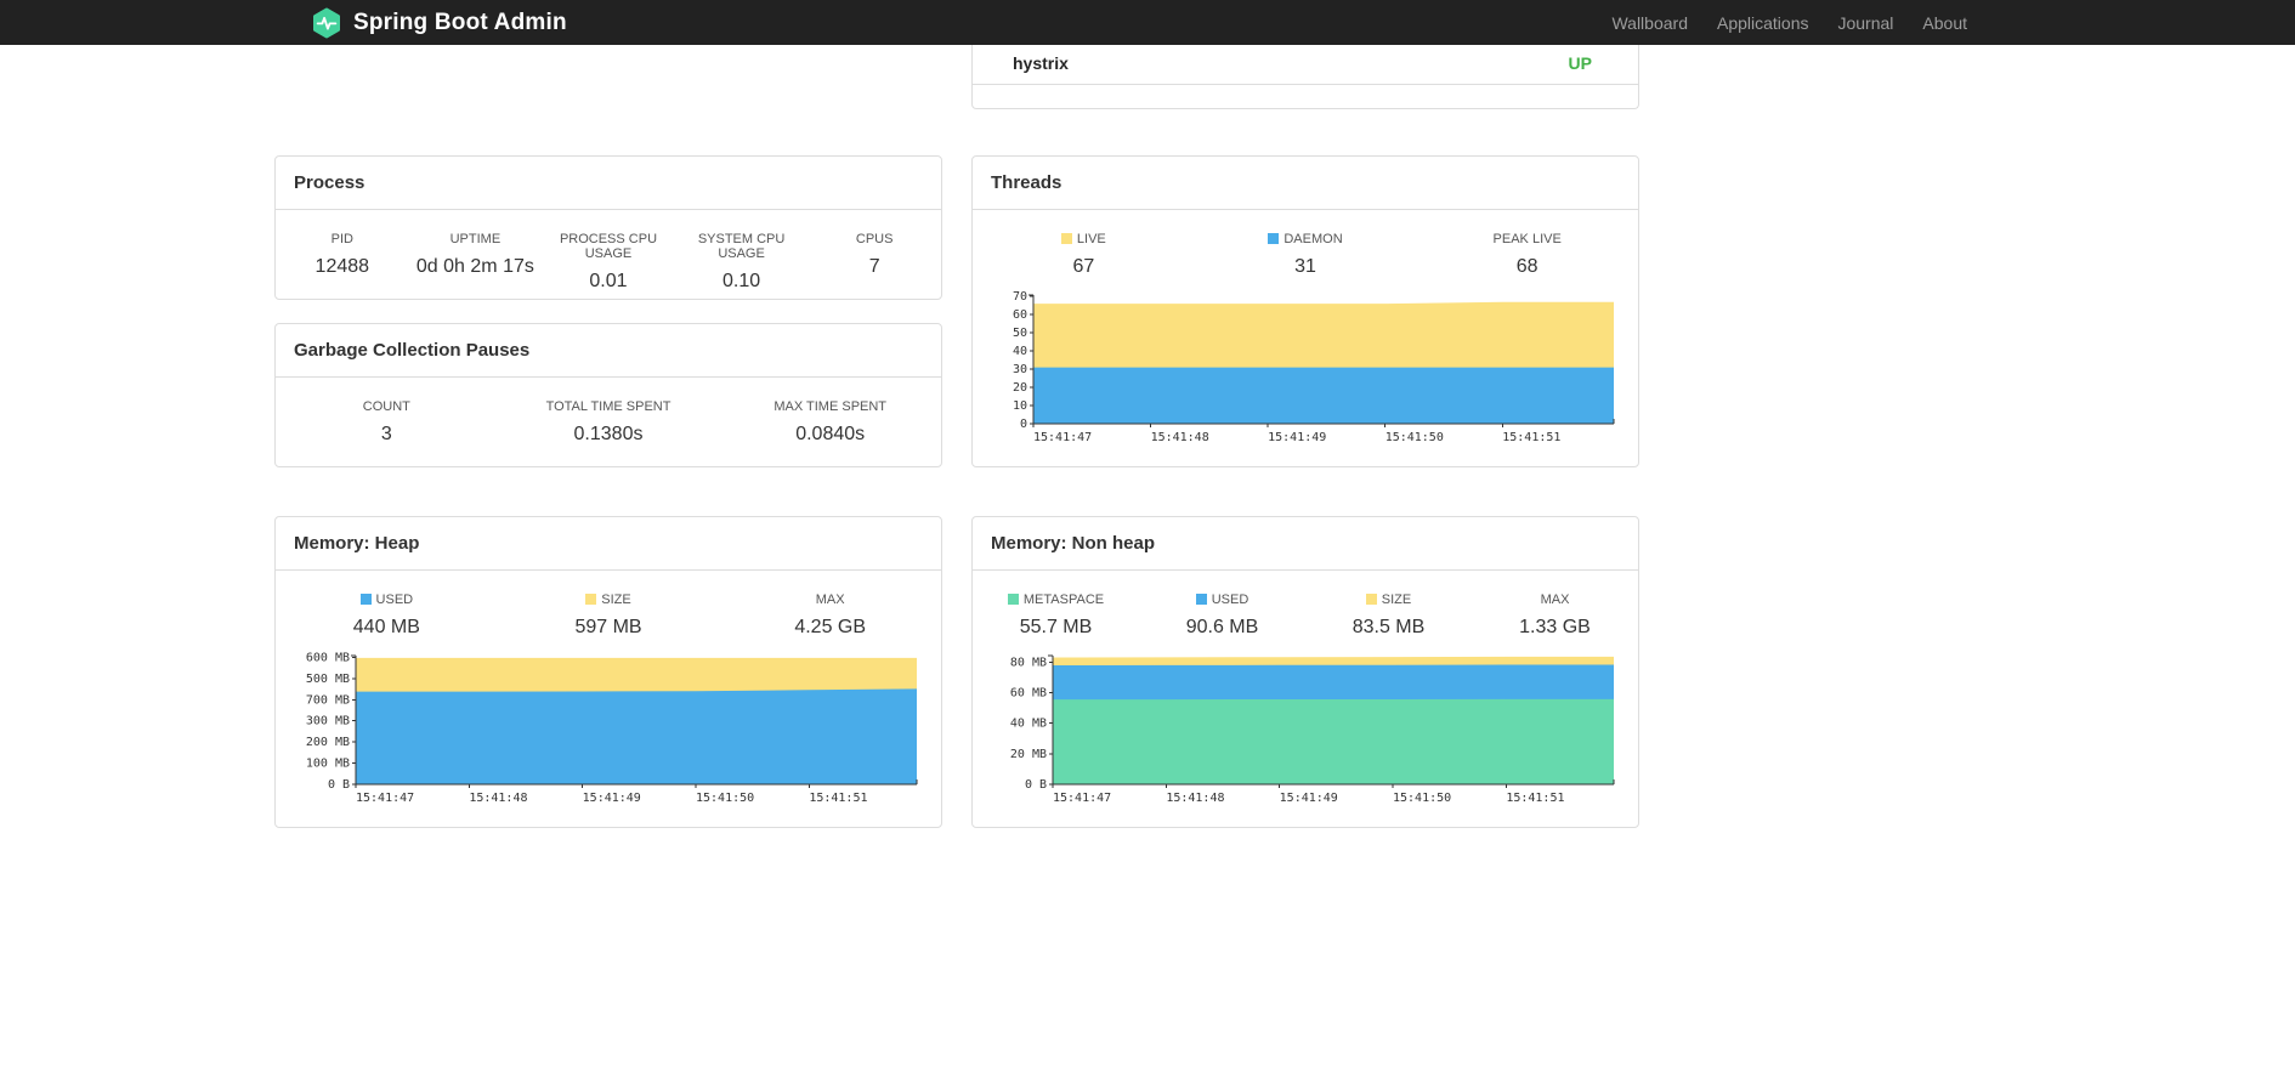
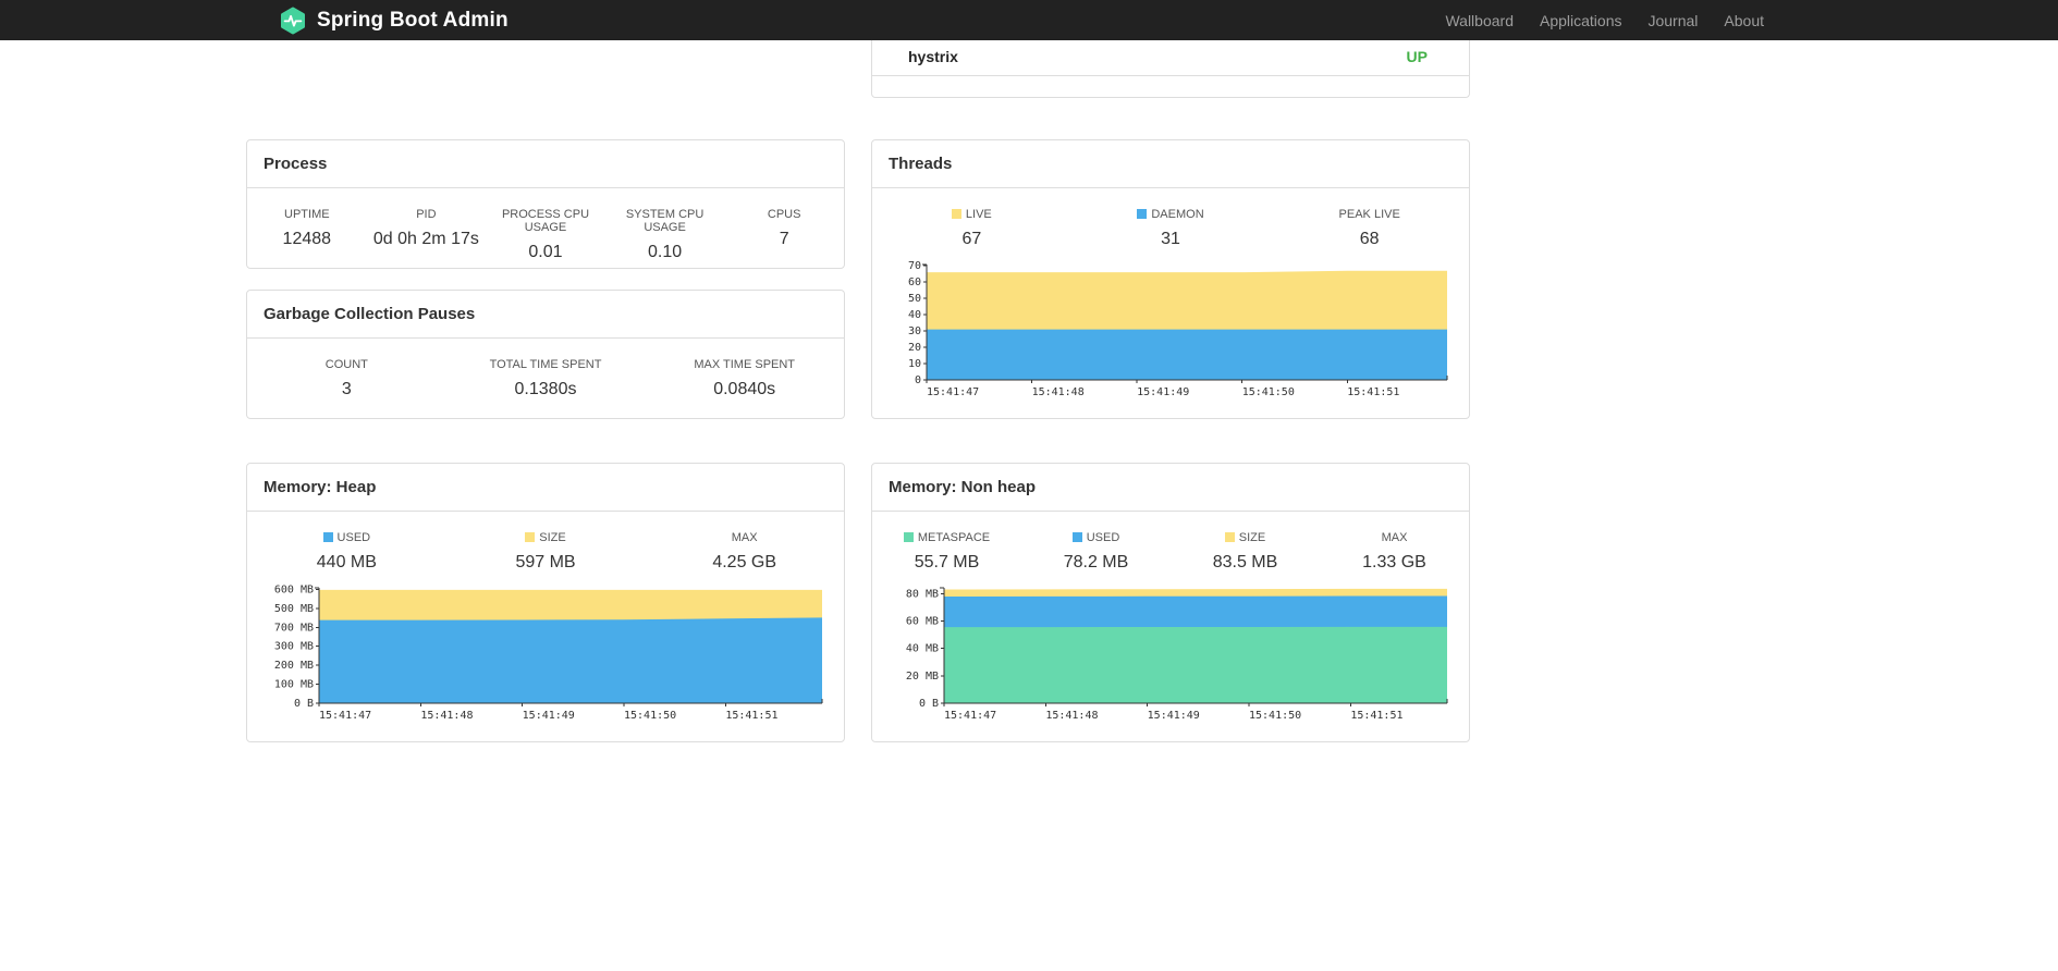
  Spring Boot Admin
  Wallboard
  Applications
  Journal
  About
  hystrix
  UP
  Process
- PID
+ UPTIME
  12488
- UPTIME
+ PID
  0d 0h 2m 17s
  PROCESS CPU USAGE
  0.01
  SYSTEM CPU USAGE
  0.10
  CPUS
  7
  Garbage Collection Pauses
  COUNT
  3
  TOTAL TIME SPENT
  0.1380s
  MAX TIME SPENT
  0.0840s
  Threads
  LIVE
  67
  DAEMON
  31
  PEAK LIVE
  68
  0
  10
  20
  30
  40
  50
  60
  70
  15:41:47
  15:41:48
  15:41:49
  15:41:50
  15:41:51
  Memory: Heap
  USED
  440 MB
  SIZE
  597 MB
  MAX
  4.25 GB
  0 B
  100 MB
  200 MB
  300 MB
  700 MB
  500 MB
  600 MB
  15:41:47
  15:41:48
  15:41:49
  15:41:50
  15:41:51
  Memory: Non heap
  METASPACE
  55.7 MB
  USED
- 90.6 MB
+ 78.2 MB
  SIZE
  83.5 MB
  MAX
  1.33 GB
  0 B
  20 MB
  40 MB
  60 MB
  80 MB
  15:41:47
  15:41:48
  15:41:49
  15:41:50
  15:41:51
